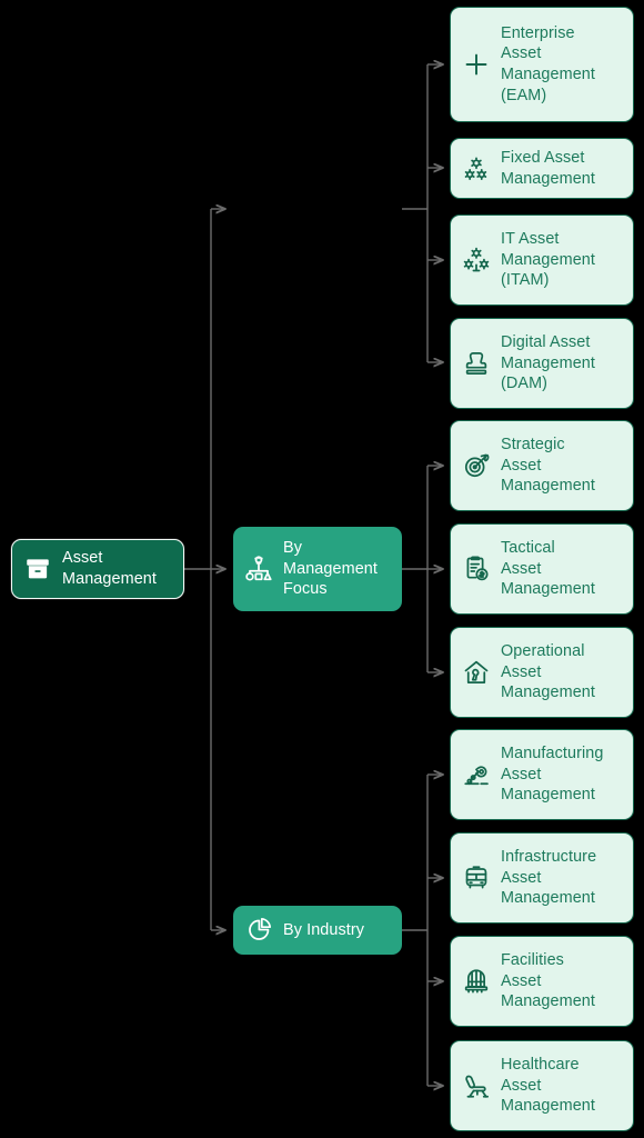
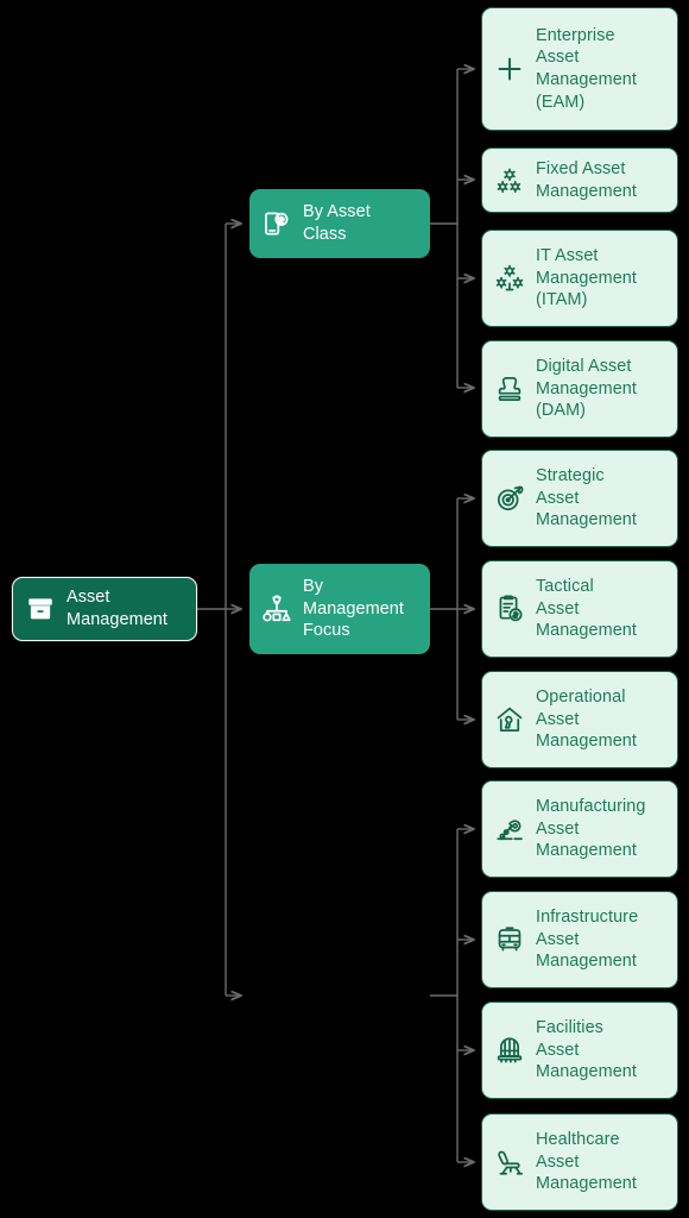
  Asset
  Management
+ By Asset
+ Class
  By
  Management
  Focus
- By Industry
  Enterprise
  Asset
  Management
  (EAM)
  Fixed Asset
  Management
  IT Asset
  Management
  (ITAM)
  Digital Asset
  Management
  (DAM)
  Strategic
  Asset
  Management
  Tactical
  Asset
  Management
  Operational
  Asset
  Management
  Manufacturing
  Asset
  Management
  Infrastructure
  Asset
  Management
  Facilities
  Asset
  Management
  Healthcare
  Asset
  Management
